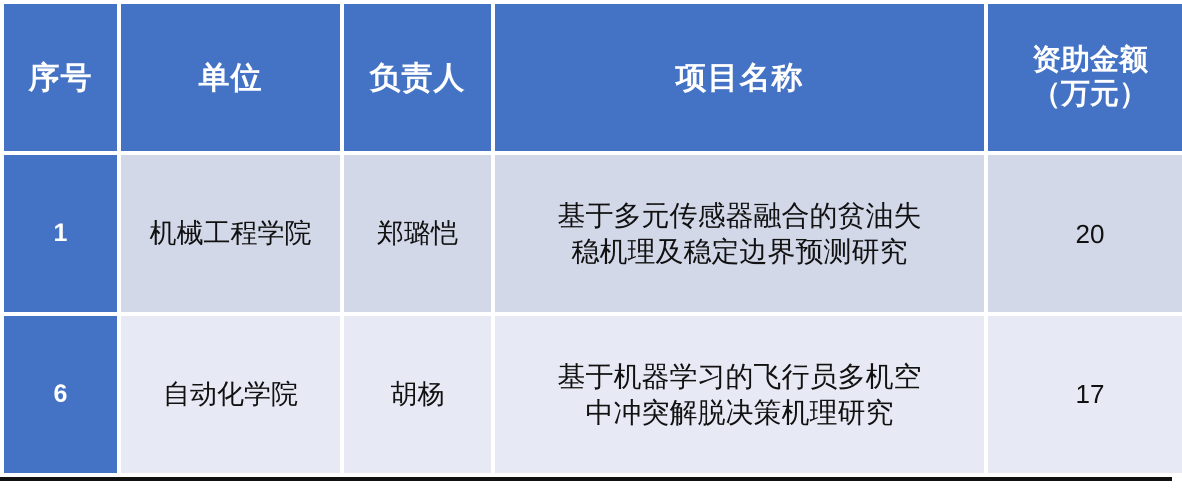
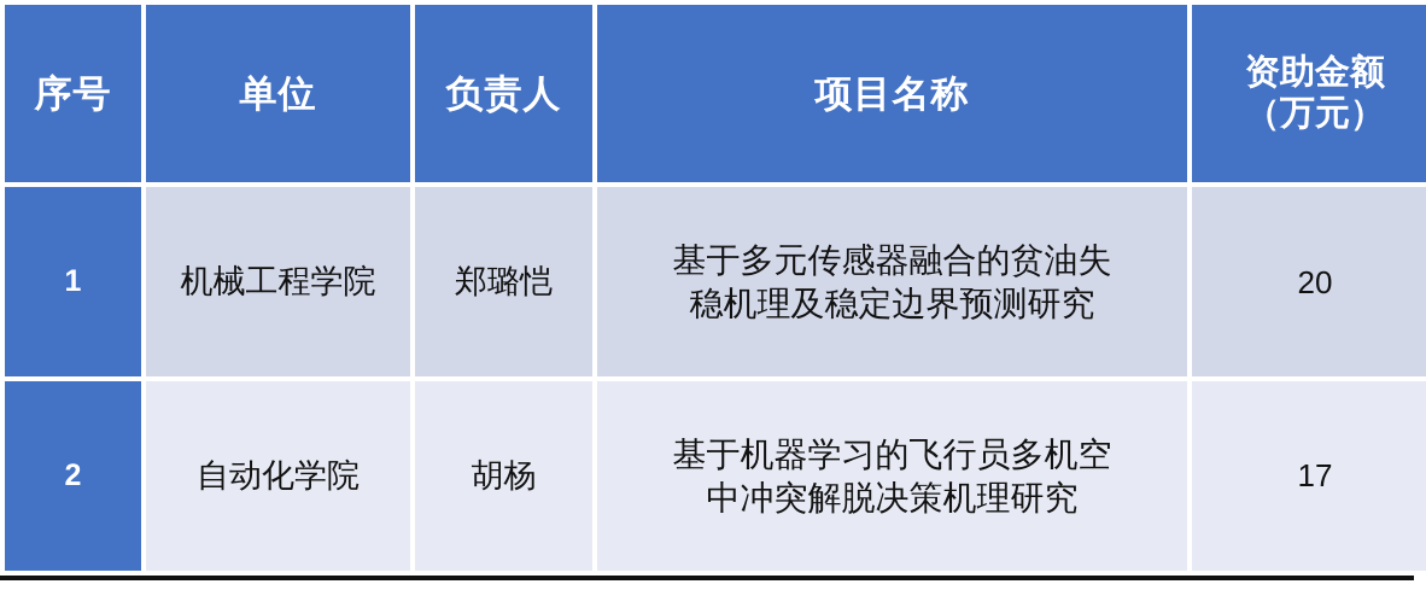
  序号	单位	负责人	项目名称	资助金额 （万元）
  1	机械工程学院	郑璐恺	基于多元传感器融合的贫油失 稳机理及稳定边界预测研究	20
- 6	自动化学院	胡杨	基于机器学习的飞行员多机空 中冲突解脱决策机理研究	17
+ 2	自动化学院	胡杨	基于机器学习的飞行员多机空 中冲突解脱决策机理研究	17
